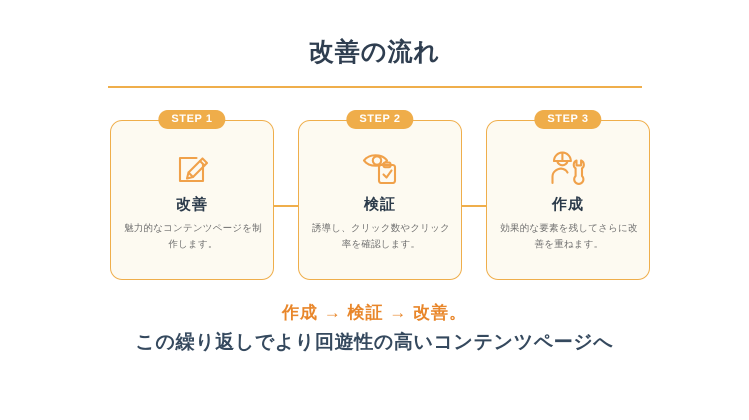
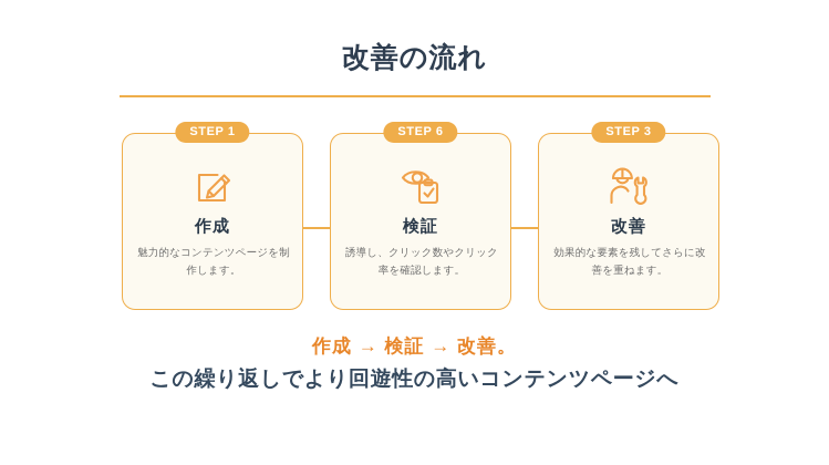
  改善の流れ
  STEP 1
- 改善
+ 作成
  魅力的なコンテンツページを制作します。
- STEP 2
+ STEP 6
  検証
  誘導し、クリック数やクリック率を確認します。
  STEP 3
- 作成
+ 改善
  効果的な要素を残してさらに改善を重ねます。
  作成 → 検証 → 改善。
  この繰り返しでより回遊性の高いコンテンツページへ
